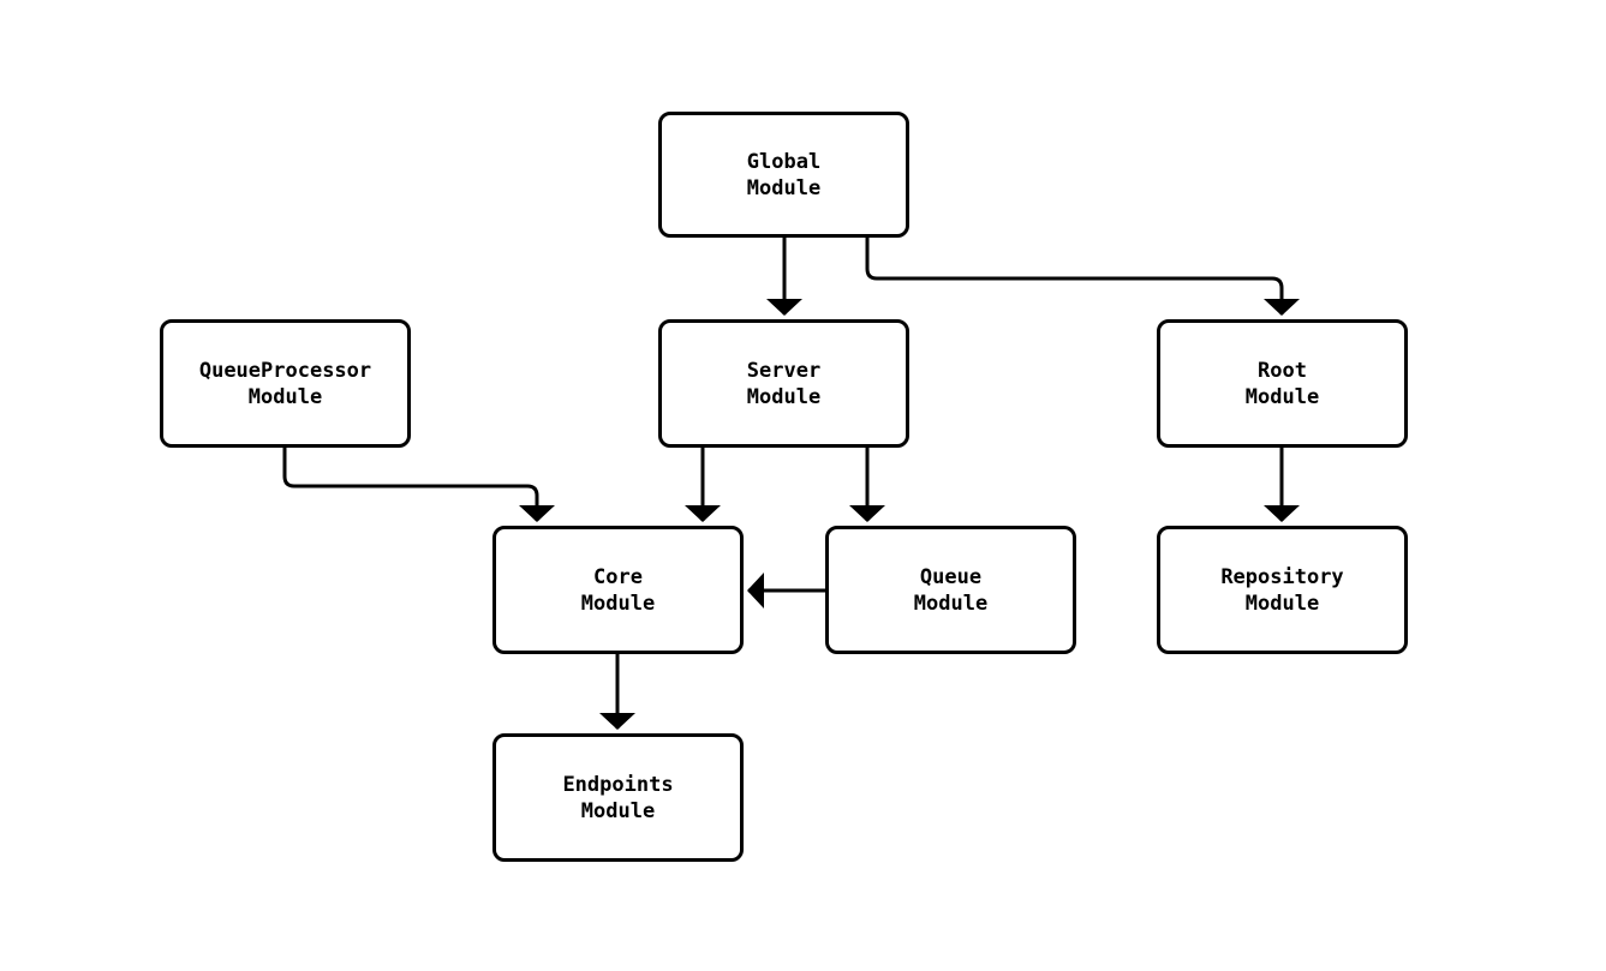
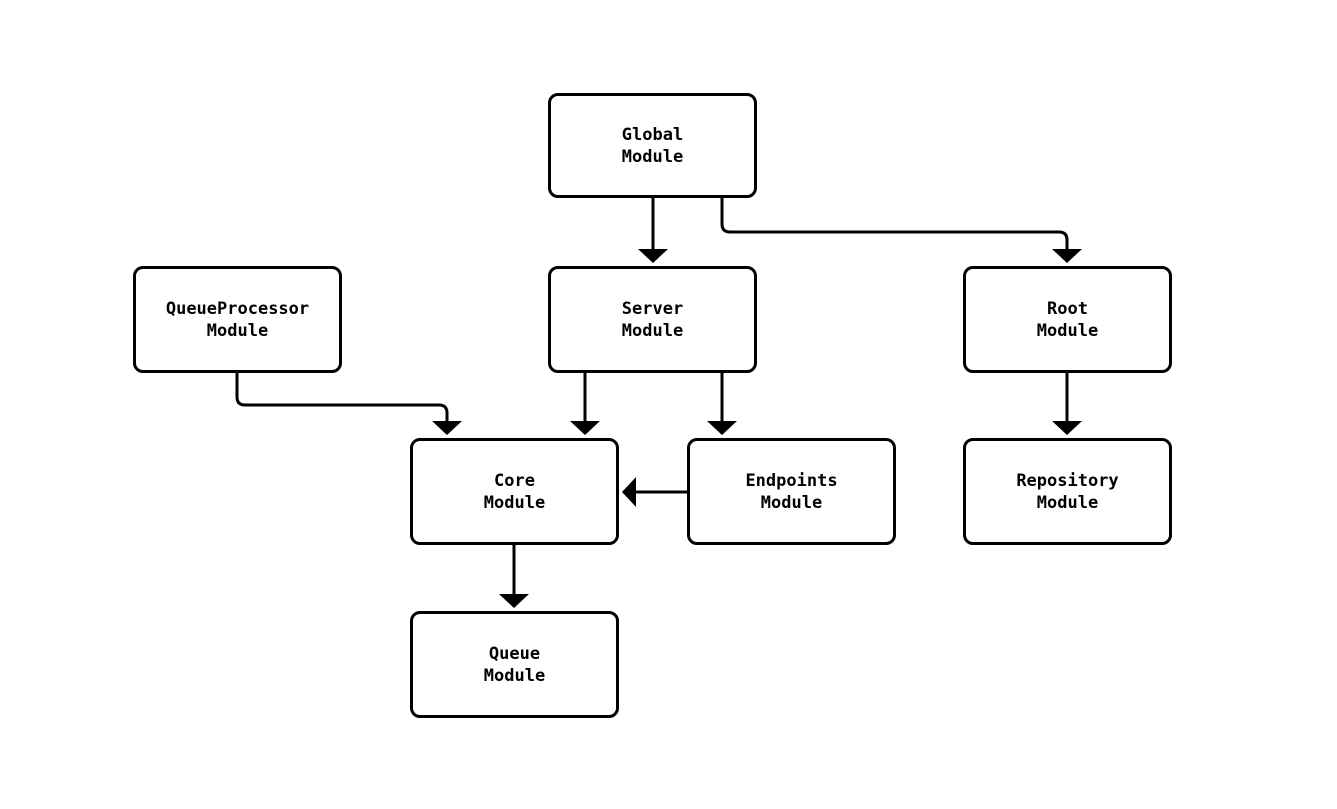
  Global
  Module
  QueueProcessor
  Module
  Server
  Module
  Root
  Module
  Core
  Module
- Queue
+ Endpoints
  Module
  Repository
  Module
- Endpoints
+ Queue
  Module
